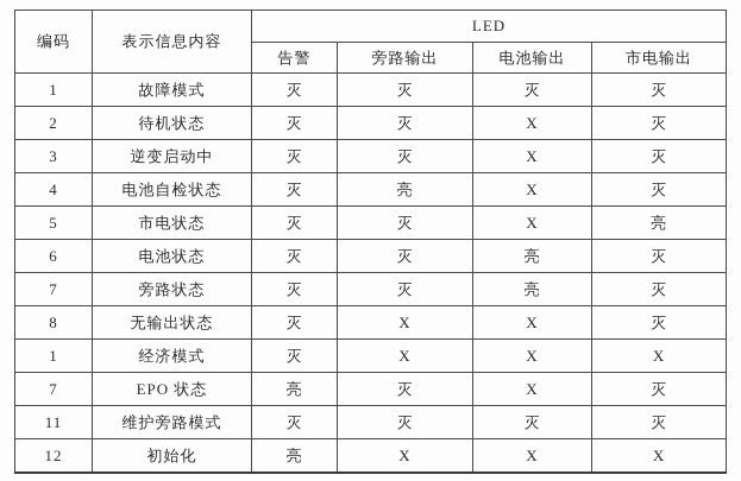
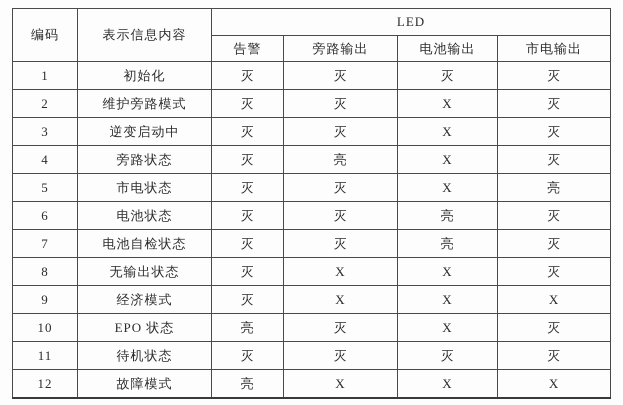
  编码	表示信息内容	LED
  告警	旁路输出	电池输出	市电输出
- 1	故障模式	灭	灭	灭	灭
+ 1	初始化	灭	灭	灭	灭
- 2	待机状态	灭	灭	X	灭
+ 2	维护旁路模式	灭	灭	X	灭
  3	逆变启动中	灭	灭	X	灭
- 4	电池自检状态	灭	亮	X	灭
+ 4	旁路状态	灭	亮	X	灭
  5	市电状态	灭	灭	X	亮
  6	电池状态	灭	灭	亮	灭
- 7	旁路状态	灭	灭	亮	灭
+ 7	电池自检状态	灭	灭	亮	灭
  8	无输出状态	灭	X	X	灭
- 1	经济模式	灭	X	X	X
+ 9	经济模式	灭	X	X	X
- 7	EPO 状态	亮	灭	X	灭
+ 10	EPO 状态	亮	灭	X	灭
- 11	维护旁路模式	灭	灭	灭	灭
+ 11	待机状态	灭	灭	灭	灭
- 12	初始化	亮	X	X	X
+ 12	故障模式	亮	X	X	X
